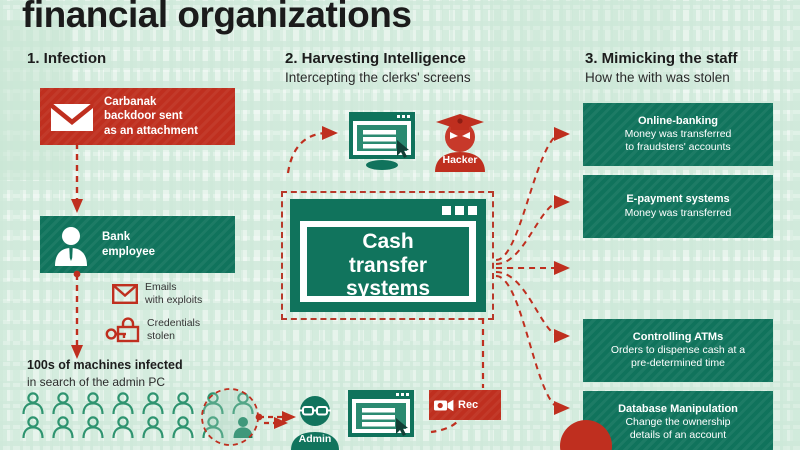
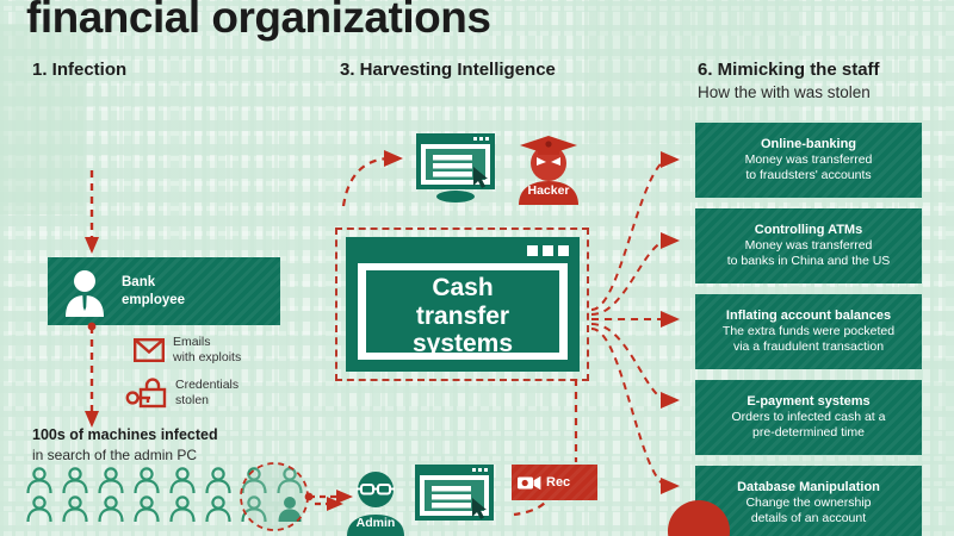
  financial organizations
  1. Infection
- 2. Harvesting Intelligence
+ 3. Harvesting Intelligence
- Intercepting the clerks' screens
- 3. Mimicking the staff
+ 6. Mimicking the staff
  How the with was stolen
- Carbanak
- backdoor sent
- as an attachment
  Bank
  employee
  Emails
  with exploits
  Credentials
  stolen
  100s of machines infected
  in search of the admin PC
  Hacker
  Cash
  transfer
  systems
  Admin
  Rec
  Online-banking
  Money was transferred
  to fraudsters' accounts
- E-payment systems
+ Controlling ATMs
  Money was transferred
+ to banks in China and the US
+ Inflating account balances
+ The extra funds were pocketed
+ via a fraudulent transaction
- Controlling ATMs
+ E-payment systems
- Orders to dispense cash at a
+ Orders to infected cash at a
  pre-determined time
  Database Manipulation
  Change the ownership
  details of an account
